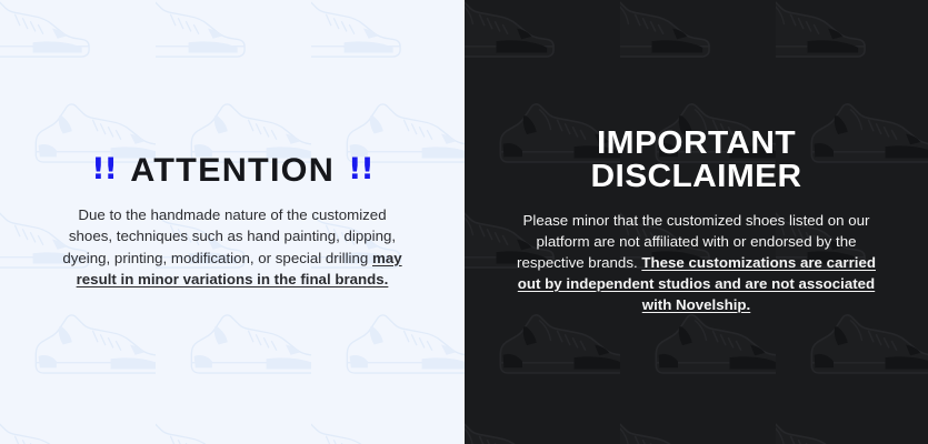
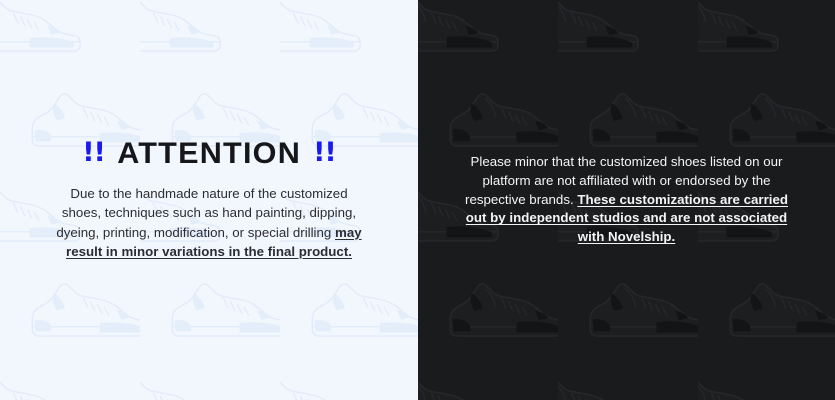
  !!
  ATTENTION
  !!
- Due to the handmade nature of the customized shoes, techniques such as hand painting, dipping, dyeing, printing, modification, or special drilling may result in minor variations in the final brands.
+ Due to the handmade nature of the customized shoes, techniques such as hand painting, dipping, dyeing, printing, modification, or special drilling may result in minor variations in the final product.
- IMPORTANT
- DISCLAIMER
  Please minor that the customized shoes listed on our platform are not affiliated with or endorsed by the respective brands. These customizations are carried out by independent studios and are not associated with Novelship.
